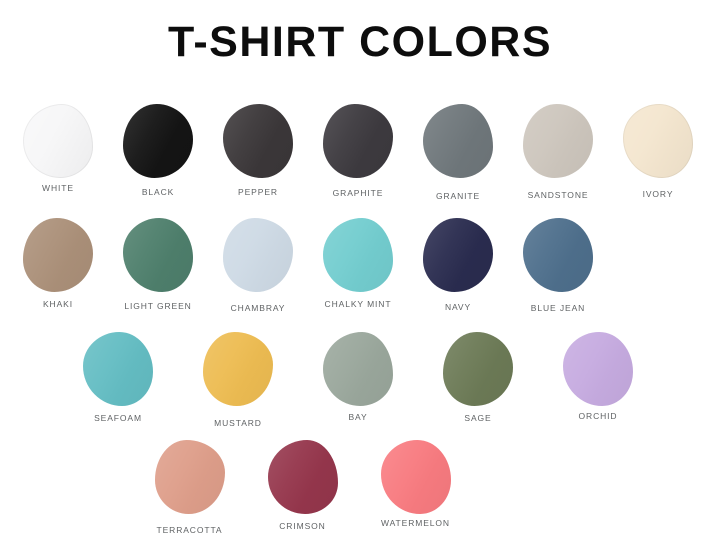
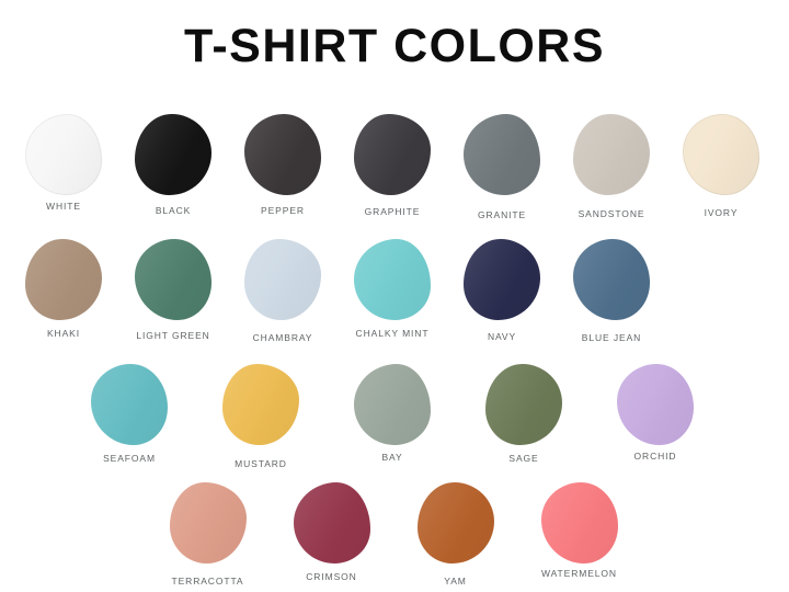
  T-SHIRT COLORS
  WHITE
  BLACK
  PEPPER
  GRAPHITE
  GRANITE
  SANDSTONE
  IVORY
  KHAKI
  LIGHT GREEN
  CHAMBRAY
  CHALKY MINT
  NAVY
  BLUE JEAN
  SEAFOAM
  MUSTARD
  BAY
  SAGE
  ORCHID
  TERRACOTTA
  CRIMSON
+ YAM
  WATERMELON
